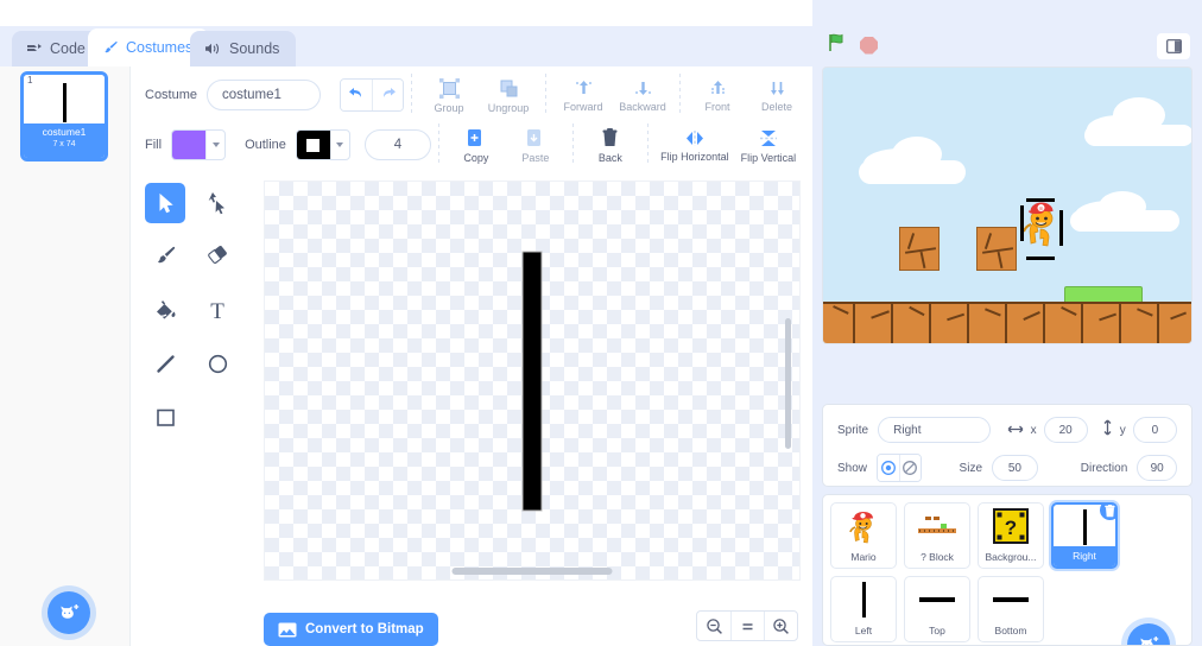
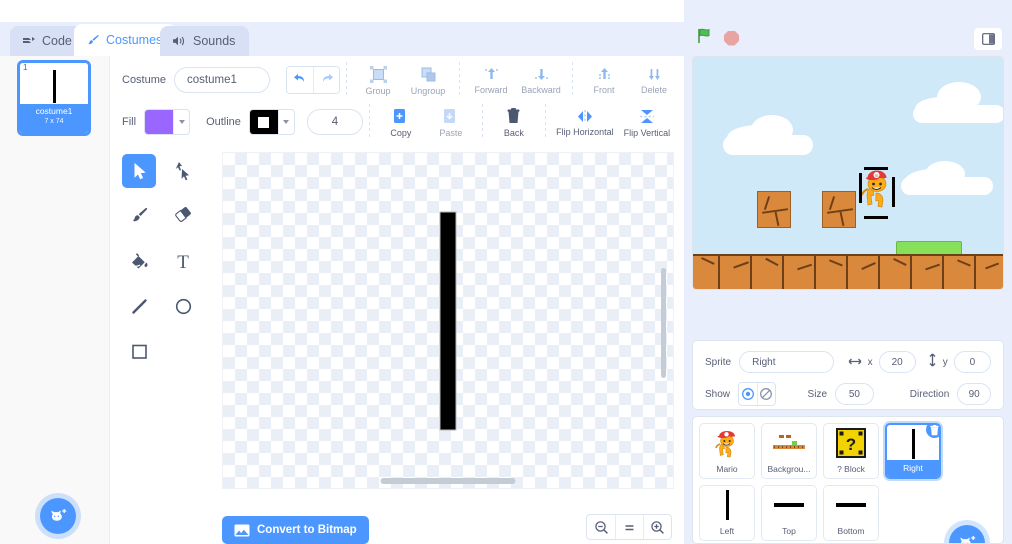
  Code
  Costume
  Sounds
  1
  costume1
  Costume
  costume1
  Group
  Ungroup
  Forward
  Backward
  Front
  Delete
  Fill
  Outline
  4
  Copy
  Paste
  Back
  Flip Horizontal
  Flip Vertical
  T
  Convert to Bitmap
  Sprite
  Right
  x
  20
  y
  0
  Show
  Size
  50
  Direction
  90
  Mario
- ? Block
+ Backgrou...
  ?
- Backgrou...
+ ? Block
  Right
  Left
  Top
  Bottom
